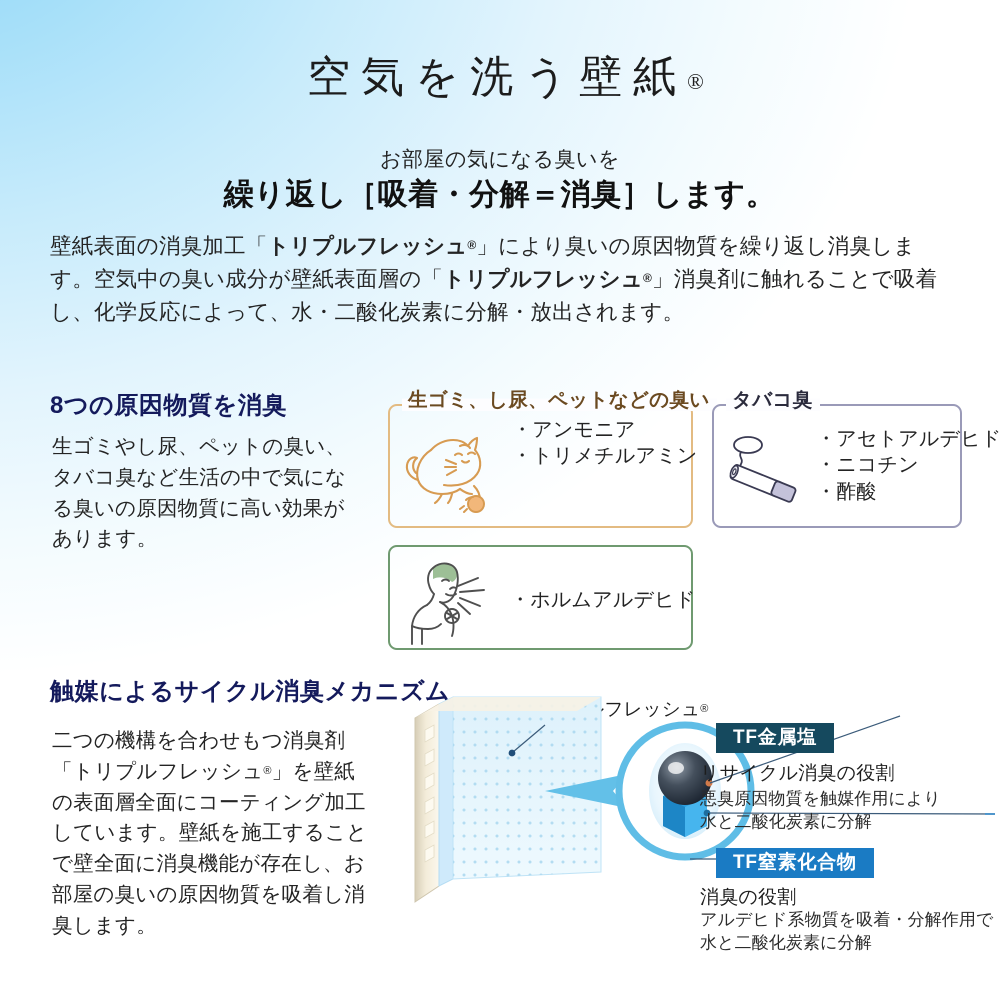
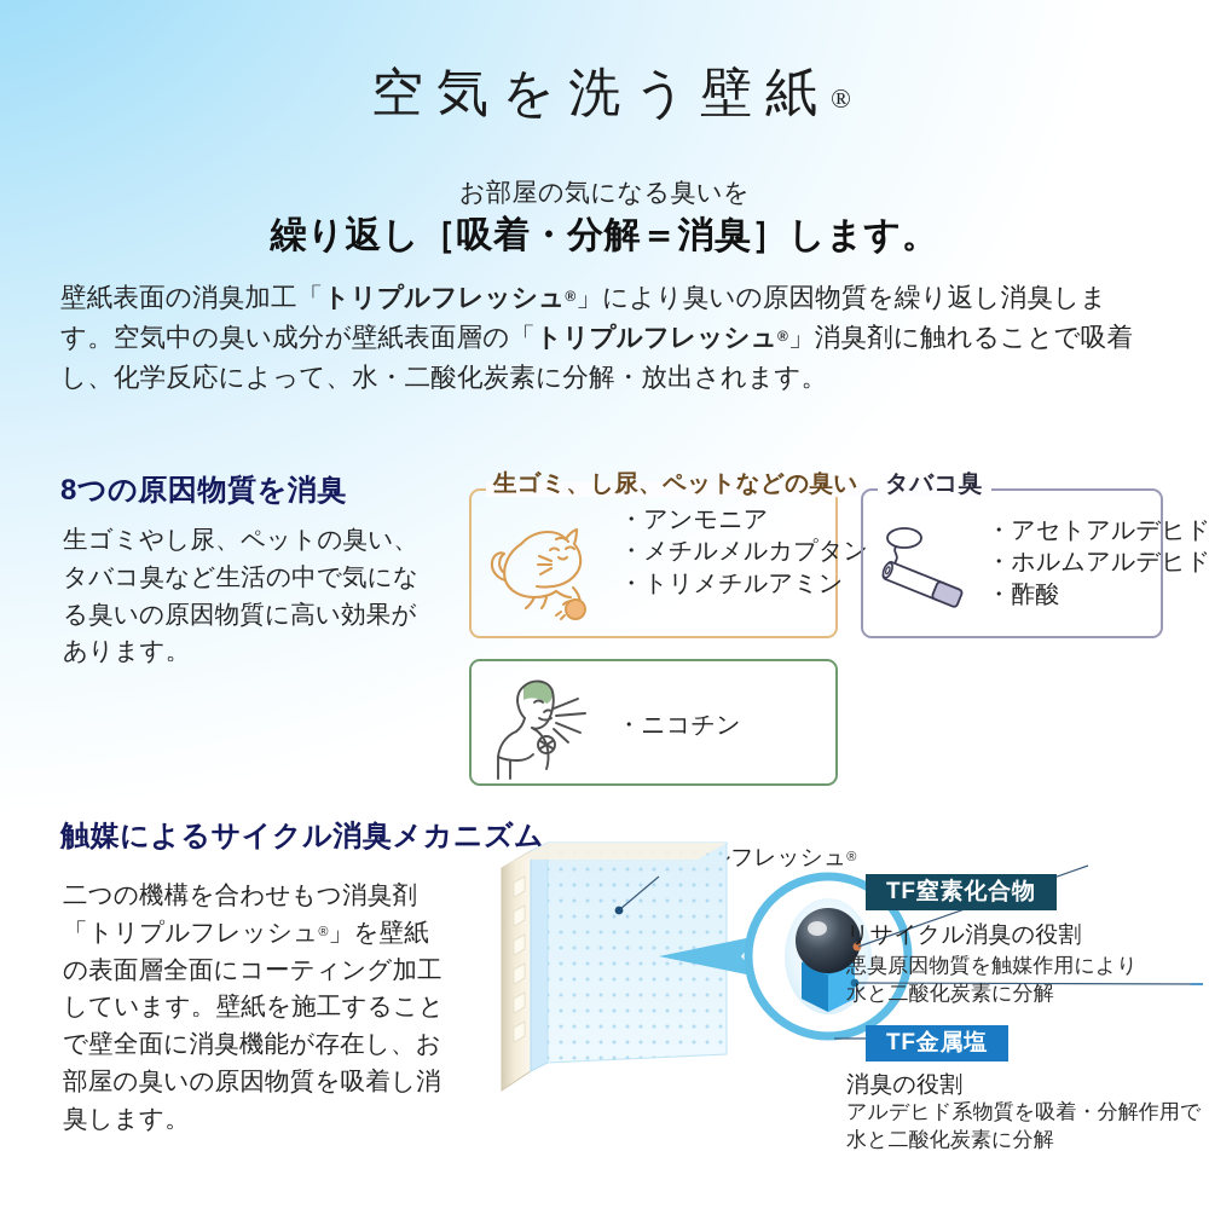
  空気を洗う壁紙®
  お部屋の気になる臭いを
  繰り返し［吸着・分解＝消臭］します。
  壁紙表面の消臭加工「トリプルフレッシュ®」により臭いの原因物質を繰り返し消臭します。空気中の臭い成分が壁紙表面層の「トリプルフレッシュ®」消臭剤に触れることで吸着し、化学反応によって、水・二酸化炭素に分解・放出されます。
  8つの原因物質を消臭
  生ゴミやし尿、ペットの臭い、タバコ臭など生活の中で気になる臭いの原因物質に高い効果があります。
  生ゴミ、し尿、ペットなどの臭い
  ・アンモニア
+ ・メチルメルカプタン
  ・トリメチルアミン
  タバコ臭
  ・アセトアルデヒド
- ・ニコチン
+ ・ホルムアルデヒド
  ・酢酸
- ・ホルムアルデヒド
+ ・ニコチン
  触媒によるサイクル消臭メカニズム
  二つの機構を合わせもつ消臭剤「トリプルフレッシュ®」を壁紙の表面層全面にコーティング加工しています。壁紙を施工することで壁全面に消臭機能が存在し、お部屋の臭いの原因物質を吸着し消臭します。
- TF金属塩
+ TF窒素化合物
  リサイクル消臭の役割
  悪臭原因物質を触媒作用により
  水と二酸化炭素に分解
- TF窒素化合物
+ TF金属塩
  消臭の役割
  アルデヒド系物質を吸着・分解作用で
  水と二酸化炭素に分解
